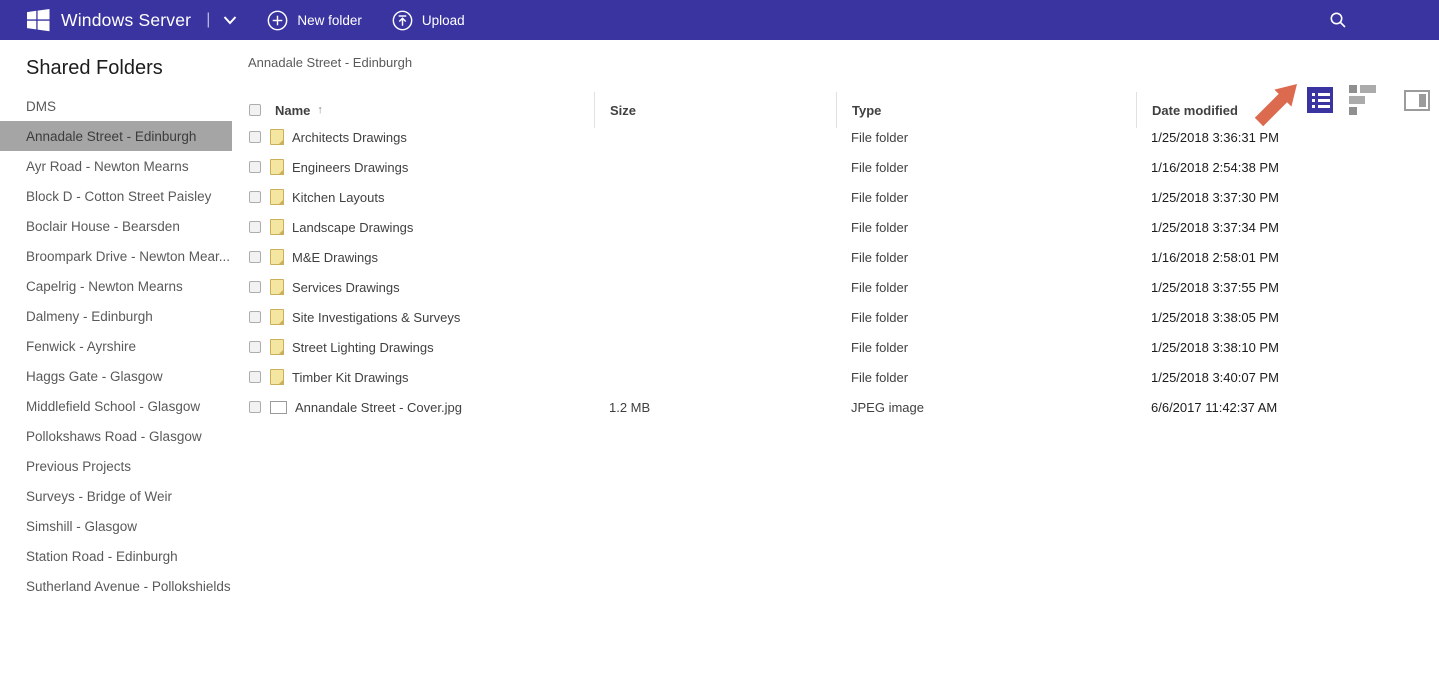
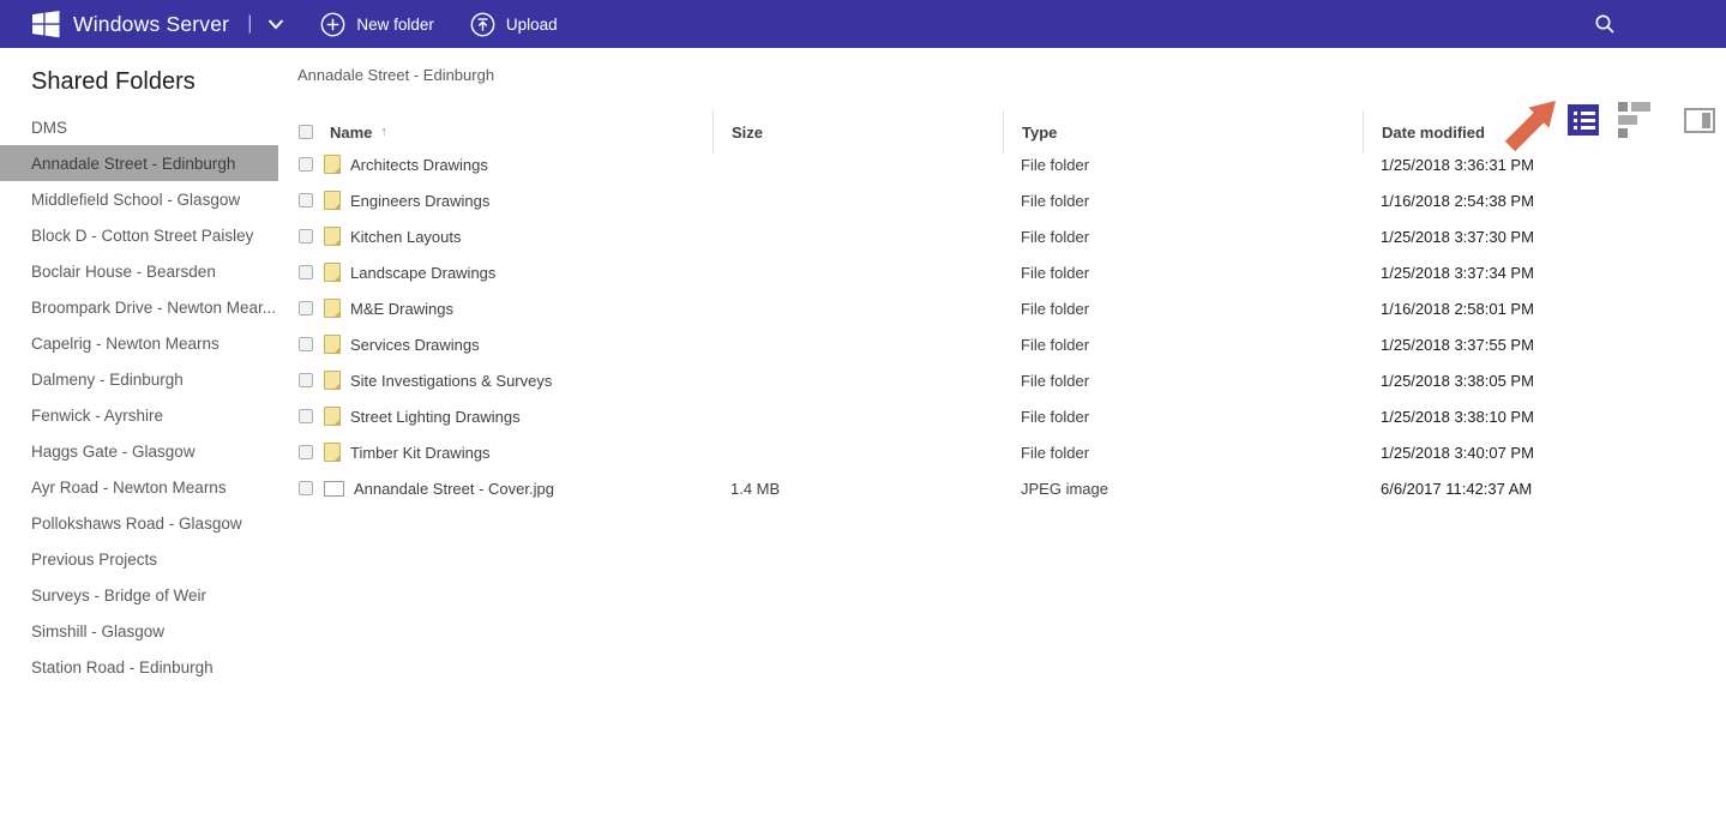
  Windows Server
  |
  New folder
  Upload
  Shared Folders
  DMS
  Annadale Street - Edinburgh
- Ayr Road - Newton Mearns
+ Middlefield School - Glasgow
  Block D - Cotton Street Paisley
  Boclair House - Bearsden
  Broompark Drive - Newton Mear...
  Capelrig - Newton Mearns
  Dalmeny - Edinburgh
  Fenwick - Ayrshire
  Haggs Gate - Glasgow
- Middlefield School - Glasgow
+ Ayr Road - Newton Mearns
  Pollokshaws Road - Glasgow
  Previous Projects
  Surveys - Bridge of Weir
  Simshill - Glasgow
  Station Road - Edinburgh
- Sutherland Avenue - Pollokshields
  Annadale Street - Edinburgh
  Name
  ↑
  Size
  Type
  Date modified
  Architects Drawings
  File folder
  1/25/2018 3:36:31 PM
  Engineers Drawings
  File folder
  1/16/2018 2:54:38 PM
  Kitchen Layouts
  File folder
  1/25/2018 3:37:30 PM
  Landscape Drawings
  File folder
  1/25/2018 3:37:34 PM
  M&E Drawings
  File folder
  1/16/2018 2:58:01 PM
  Services Drawings
  File folder
  1/25/2018 3:37:55 PM
  Site Investigations & Surveys
  File folder
  1/25/2018 3:38:05 PM
  Street Lighting Drawings
  File folder
  1/25/2018 3:38:10 PM
  Timber Kit Drawings
  File folder
  1/25/2018 3:40:07 PM
  Annandale Street - Cover.jpg
- 1.2 MB
+ 1.4 MB
  JPEG image
  6/6/2017 11:42:37 AM
